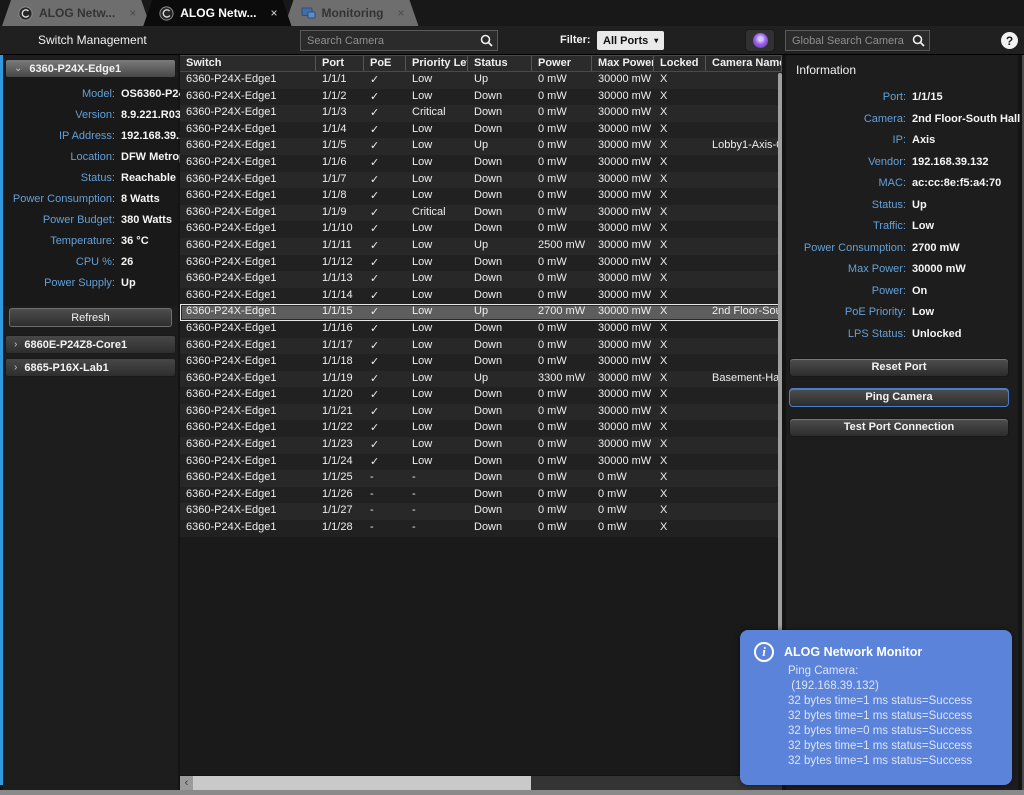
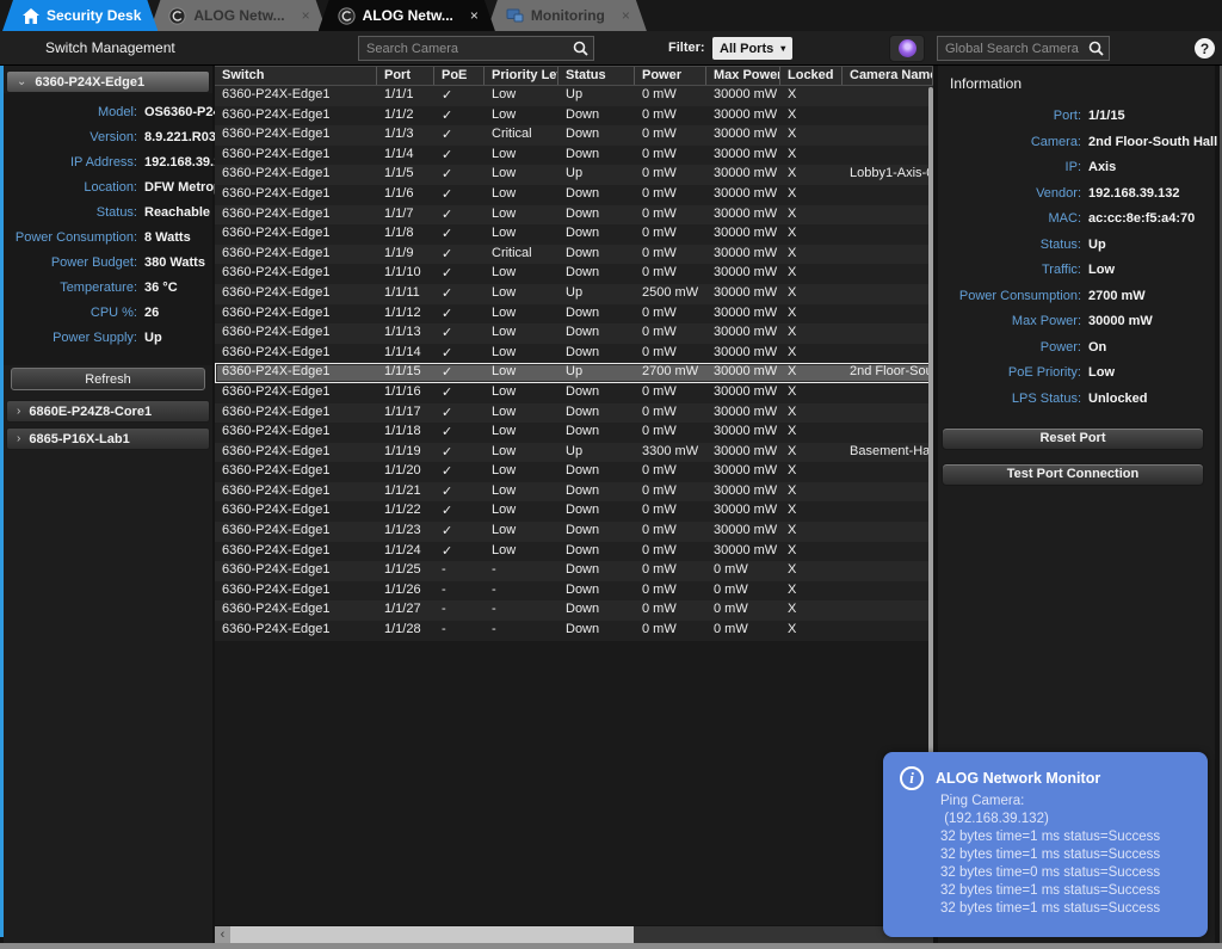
+ Security Desk
  ALOG Netw...
  ×
  ALOG Netw...
  ×
  Monitoring
  ×
  Switch Management
  Search Camera
  Filter:
  All Ports
  ▾
  Global Search Camera
  ?
  ⌄
  6360-P24X-Edge1
  Model:
  OS6360-P2
  Version:
  8.9.221.R03
  IP Address:
  192.168.39.
  Location:
  Status:
  Reachable
  Power Consumption:
  8 Watts
  Power Budget:
  380 Watts
  Temperature:
  36 °C
  CPU %:
  26
  Power Supply:
  Up
  Refresh
  ›
  6860E-P24Z8-Core1
  ›
  6865-P16X-Lab1
  Switch
  Port
  PoE
  Priority Le
  Status
  Power
  Max Power
  Locked
  Camera Nam
  6360-P24X-Edge1
  1/1/1
  ✓
  Low
  Up
  0 mW
  30000 mW
  X
  6360-P24X-Edge1
  1/1/2
  ✓
  Low
  Down
  0 mW
  30000 mW
  X
  6360-P24X-Edge1
  1/1/3
  ✓
  Critical
  Down
  0 mW
  30000 mW
  X
  6360-P24X-Edge1
  1/1/4
  ✓
  Low
  Down
  0 mW
  30000 mW
  X
  6360-P24X-Edge1
  1/1/5
  ✓
  Low
  Up
  0 mW
  30000 mW
  X
  Lobby1-Axis-
  6360-P24X-Edge1
  1/1/6
  ✓
  Low
  Down
  0 mW
  30000 mW
  X
  6360-P24X-Edge1
  1/1/7
  ✓
  Low
  Down
  0 mW
  30000 mW
  X
  6360-P24X-Edge1
  1/1/8
  ✓
  Low
  Down
  0 mW
  30000 mW
  X
  6360-P24X-Edge1
  1/1/9
  ✓
  Critical
  Down
  0 mW
  30000 mW
  X
  6360-P24X-Edge1
  1/1/10
  ✓
  Low
  Down
  0 mW
  30000 mW
  X
  6360-P24X-Edge1
  1/1/11
  ✓
  Low
  Up
  2500 mW
  30000 mW
  X
  6360-P24X-Edge1
  1/1/12
  ✓
  Low
  Down
  0 mW
  30000 mW
  X
  6360-P24X-Edge1
  1/1/13
  ✓
  Low
  Down
  0 mW
  30000 mW
  X
  6360-P24X-Edge1
  1/1/14
  ✓
  Low
  Down
  0 mW
  30000 mW
  X
  6360-P24X-Edge1
  1/1/15
  ✓
  Low
  Up
  2700 mW
  30000 mW
  X
  2nd Floor-So
  6360-P24X-Edge1
  1/1/16
  ✓
  Low
  Down
  0 mW
  30000 mW
  X
  6360-P24X-Edge1
  1/1/17
  ✓
  Low
  Down
  0 mW
  30000 mW
  X
  6360-P24X-Edge1
  1/1/18
  ✓
  Low
  Down
  0 mW
  30000 mW
  X
  6360-P24X-Edge1
  1/1/19
  ✓
  Low
  Up
  3300 mW
  30000 mW
  X
  Basement-Ha
  6360-P24X-Edge1
  1/1/20
  ✓
  Low
  Down
  0 mW
  30000 mW
  X
  6360-P24X-Edge1
  1/1/21
  ✓
  Low
  Down
  0 mW
  30000 mW
  X
  6360-P24X-Edge1
  1/1/22
  ✓
  Low
  Down
  0 mW
  30000 mW
  X
  6360-P24X-Edge1
  1/1/23
  ✓
  Low
  Down
  0 mW
  30000 mW
  X
  6360-P24X-Edge1
  1/1/24
  ✓
  Low
  Down
  0 mW
  30000 mW
  X
  6360-P24X-Edge1
  1/1/25
  -
  -
  Down
  0 mW
  0 mW
  X
  6360-P24X-Edge1
  1/1/26
  -
  -
  Down
  0 mW
  0 mW
  X
  6360-P24X-Edge1
  1/1/27
  -
  -
  Down
  0 mW
  0 mW
  X
  6360-P24X-Edge1
  1/1/28
  -
  -
  Down
  0 mW
  0 mW
  X
  ‹
  Information
  Port:
  1/1/15
  Camera:
  IP:
  Axis
  Vendor:
  192.168.39.132
  MAC:
  ac:cc:8e:f5:a4:70
  Status:
  Up
  Traffic:
  Low
  Power Consumption:
  2700 mW
  Max Power:
  30000 mW
  Power:
  On
  PoE Priority:
  Low
  LPS Status:
  Unlocked
  Reset Port
- Ping Camera
  Test Port Connection
  i
  ALOG Network Monitor
  Ping Camera:
  (192.168.39.132)
  32 bytes time=1 ms status=Success
  32 bytes time=1 ms status=Success
  32 bytes time=0 ms status=Success
  32 bytes time=1 ms status=Success
  32 bytes time=1 ms status=Success
